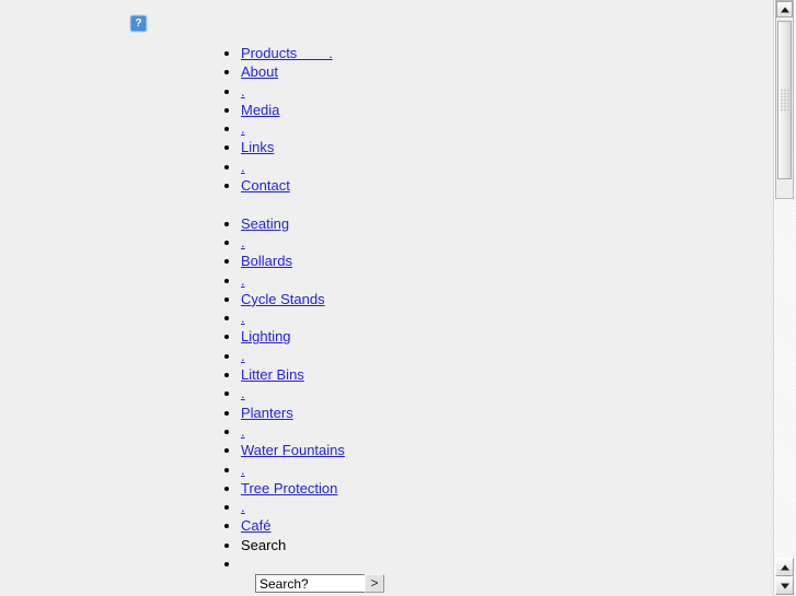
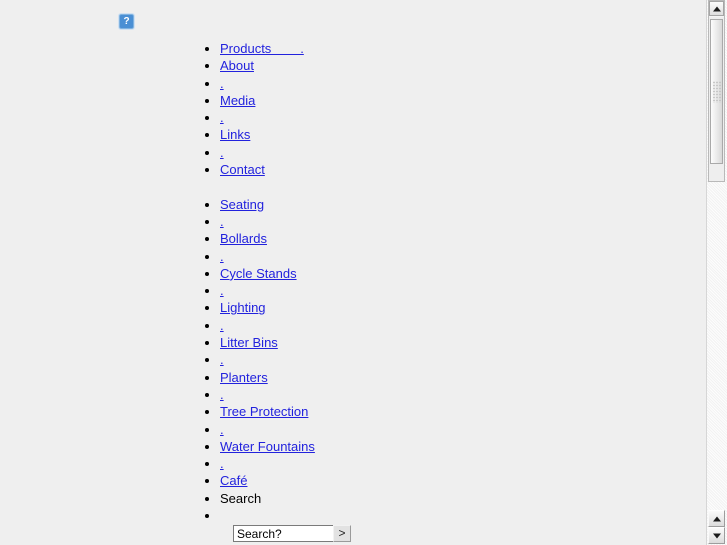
  ?
  Products .
  About
  .
  Media
  .
  Links
  .
  Contact
  Seating
  .
  Bollards
  .
  Cycle Stands
  .
  Lighting
  .
  Litter Bins
  .
  Planters
  .
- Water Fountains
+ Tree Protection
  .
- Tree Protection
+ Water Fountains
  .
  Café
  Search
  Search?
  >
